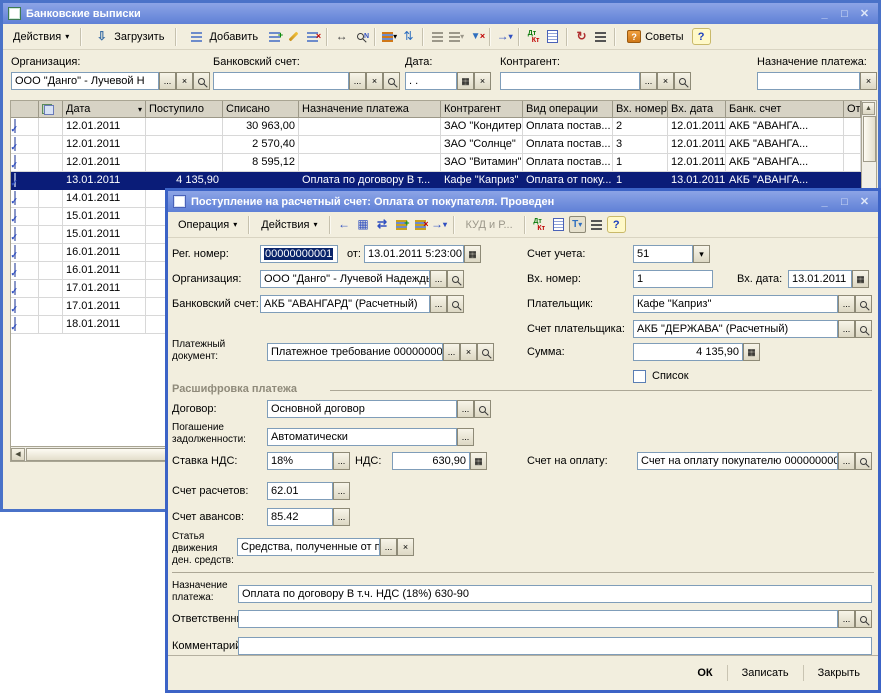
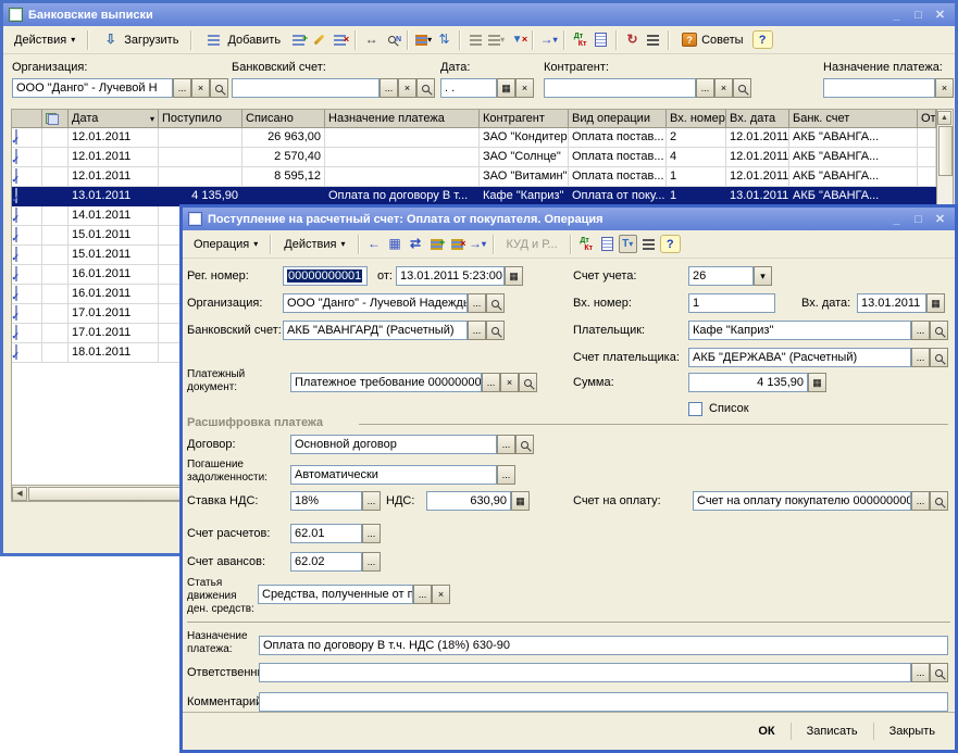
  Банковские выписки
  _
  □
  ✕
  Действия
  ▾
  ⇩
  Загрузить
  Добавить
  +
  ×
  ↔
  ▾
  ⇅
  ▾
  ▼
  ×
  →
  ▾
  ↻
  ?
  Советы
  ?
  Организация:
  ООО "Данго" - Лучевой Н
  ...
  ×
  Банковский счет:
  ...
  ×
  Дата:
  . .
  ▦
  ×
  Контрагент:
  ...
  ×
  Назначение платежа:
  ×
  Дата
  ▾
  Поступило
  Списано
  Назначение платежа
  Контрагент
  Вид операции
  Вх. номер
  Вх. дата
  Банк. счет
  От
  12.01.2011
- 30 963,00
+ 26 963,00
  ЗАО "Кондитер
  Оплата постав...
  2
  12.01.2011
  АКБ "АВАНГА...
  12.01.2011
  2 570,40
  ЗАО "Солнце"
  Оплата постав...
- 3
+ 4
  12.01.2011
  АКБ "АВАНГА...
  12.01.2011
  8 595,12
  ЗАО "Витамин"
  Оплата постав...
  1
  12.01.2011
  АКБ "АВАНГА...
  13.01.2011
  4 135,90
  Оплата по договору В т...
  Кафе "Каприз"
  Оплата от поку...
  1
  13.01.2011
  АКБ "АВАНГА...
  14.01.2011
  15.01.2011
  15.01.2011
  16.01.2011
  16.01.2011
  17.01.2011
  17.01.2011
  18.01.2011
- Поступление на расчетный счет: Оплата от покупателя. Проведен
+ Поступление на расчетный счет: Оплата от покупателя. Операция
  _
  □
  ✕
  Операция
  ▾
  Действия
  ▾
  ←
  ▦
  ⇄
  +
  ×
  →
  ▾
  КУД и Р...
  T
  ▾
  ?
  Рег. номер:
  00000000001
  от:
  13.01.2011 5:23:00
  ▦
  Счет учета:
- 51
+ 26
  ▾
  Организация:
  ООО "Данго" - Лучевой Надежд
  ...
  Вх. номер:
  1
  Вх. дата:
  13.01.2011
  ▦
  Банковский счет:
  АКБ "АВАНГАРД" (Расчетный)
  ...
  Плательщик:
  Кафе "Каприз"
  ...
  Счет плательщика:
  АКБ "ДЕРЖАВА" (Расчетный)
  ...
  Платежный документ:
  Платежное требование 00000000
  ...
  ×
  Сумма:
  4 135,90
  ▦
  Список
  Расшифровка платежа
  Договор:
  Основной договор
  ...
  Погашение задолженности:
  Автоматически
  ...
  Ставка НДС:
  18%
  ...
  НДС:
  630,90
  ▦
  Счет на оплату:
  Счет на оплату покупателю 000000000
  ...
  Счет расчетов:
  62.01
  ...
  Счет авансов:
- 85.42
+ 62.02
  ...
  Статья движения ден. средств:
  Средства, полученные от п
  ...
  ×
  Назначение платежа:
  Оплата по договору В т.ч. НДС (18%) 630-90
  Ответственн
  ...
  Комментари
  ОК
  Записать
  Закрыть
